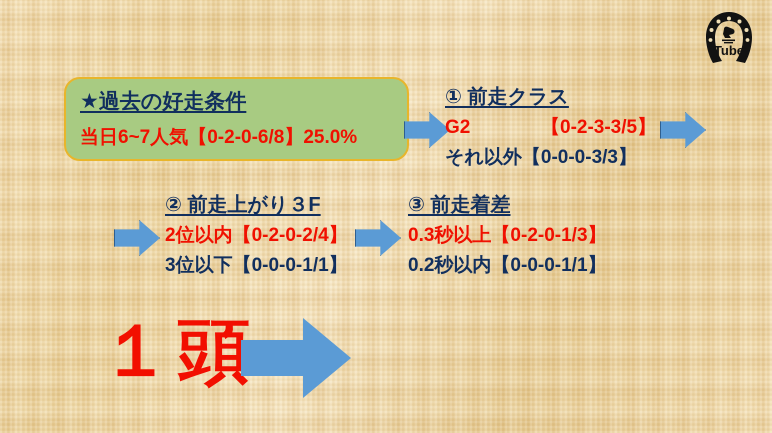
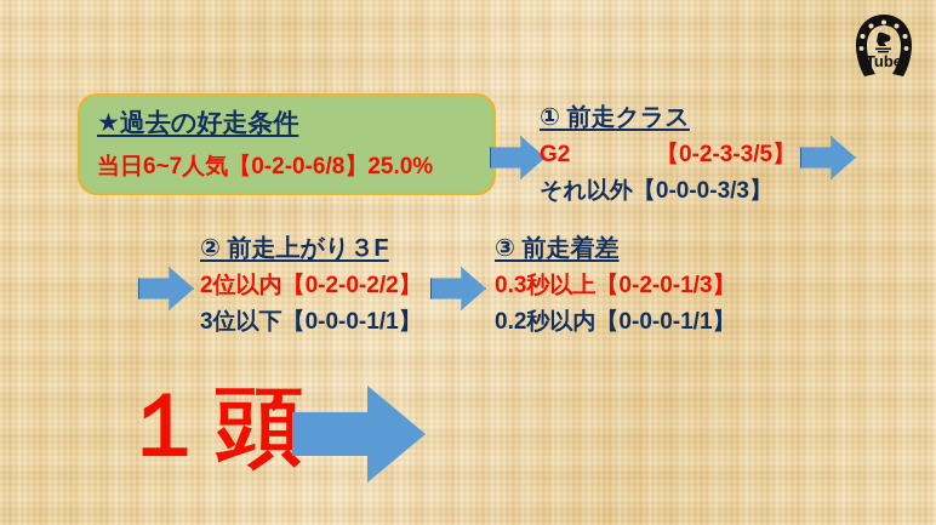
  Tube
  ★過去の好走条件
  当日6~7人気【0-2-0-6/8】25.0%
  ① 前走クラス
  G2 【0-2-3-3/5】
  それ以外【0-0-0-3/3】
  ② 前走上がり３F
- 2位以内【0-2-0-2/4】
+ 2位以内【0-2-0-2/2】
  3位以下【0-0-0-1/1】
  ③ 前走着差
  0.3秒以上【0-2-0-1/3】
  0.2秒以内【0-0-0-1/1】
  １頭
